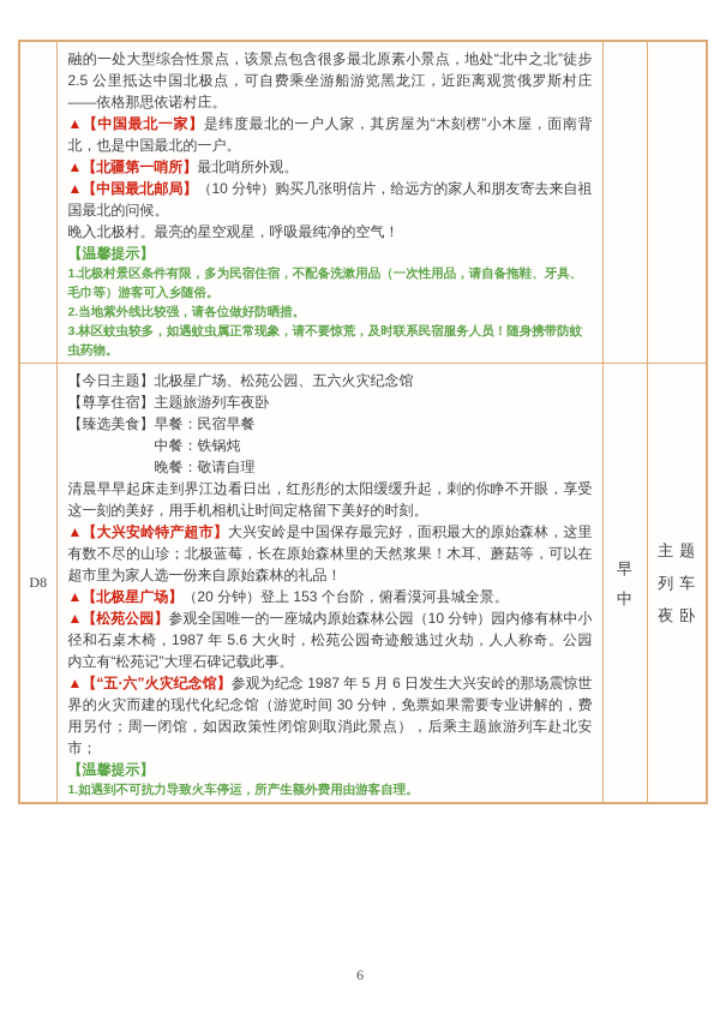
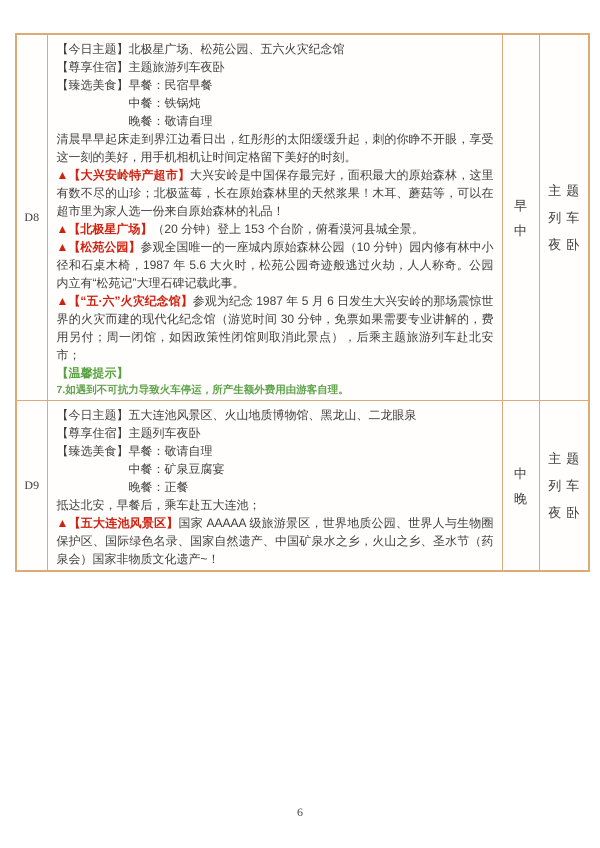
- 	融的一处大型综合性景点，该景点包含很多最北原素小景点，地处“北中之北”徒步 2.5 公里抵达中国北极点，可自费乘坐游船游览黑龙江，近距离观赏俄罗斯村庄——依格那思依诺村庄。▲【中国最北一家】是纬度最北的一户人家，其房屋为“木刻楞”小木屋，面南背北，也是中国最北的一户。▲【北疆第一哨所】最北哨所外观。▲【中国最北邮局】（10 分钟）购买几张明信片，给远方的家人和朋友寄去来自祖国最北的问候。晚入北极村。最亮的星空观星，呼吸最纯净的空气！【温馨提示】1.北极村景区条件有限，多为民宿住宿，不配备洗漱用品（一次性用品，请自备拖鞋、牙具、毛巾等）游客可入乡随俗。2.当地紫外线比较强，请各位做好防晒措。3.林区蚊虫较多，如遇蚊虫属正常现象，请不要惊荒，及时联系民宿服务人员！随身携带防蚊虫药物。
- D8	【今日主题】北极星广场、松苑公园、五六火灾纪念馆【尊享住宿】主题旅游列车夜卧【臻选美食】早餐：民宿早餐中餐：铁锅炖晚餐：敬请自理清晨早早起床走到界江边看日出，红彤彤的太阳缓缓升起，刺的你睁不开眼，享受这一刻的美好，用手机相机让时间定格留下美好的时刻。▲【大兴安岭特产超市】大兴安岭是中国保存最完好，面积最大的原始森林，这里有数不尽的山珍；北极蓝莓，长在原始森林里的天然浆果！木耳、蘑菇等，可以在超市里为家人选一份来自原始森林的礼品！▲【北极星广场】（20 分钟）登上 153 个台阶，俯看漠河县城全景。▲【松苑公园】参观全国唯一的一座城内原始森林公园（10 分钟）园内修有林中小径和石桌木椅，1987 年 5.6 大火时，松苑公园奇迹般逃过火劫，人人称奇。公园内立有“松苑记”大理石碑记载此事。▲【“五·六”火灾纪念馆】参观为纪念 1987 年 5 月 6 日发生大兴安岭的那场震惊世界的火灾而建的现代化纪念馆（游览时间 30 分钟，免票如果需要专业讲解的，费用另付；周一闭馆，如因政策性闭馆则取消此景点），后乘主题旅游列车赴北安市；【温馨提示】1.如遇到不可抗力导致火车停运，所产生额外费用由游客自理。	早中	主题列车夜卧
+ D8	【今日主题】北极星广场、松苑公园、五六火灾纪念馆【尊享住宿】主题旅游列车夜卧【臻选美食】早餐：民宿早餐中餐：铁锅炖晚餐：敬请自理清晨早早起床走到界江边看日出，红彤彤的太阳缓缓升起，刺的你睁不开眼，享受这一刻的美好，用手机相机让时间定格留下美好的时刻。▲【大兴安岭特产超市】大兴安岭是中国保存最完好，面积最大的原始森林，这里有数不尽的山珍；北极蓝莓，长在原始森林里的天然浆果！木耳、蘑菇等，可以在超市里为家人选一份来自原始森林的礼品！▲【北极星广场】（20 分钟）登上 153 个台阶，俯看漠河县城全景。▲【松苑公园】参观全国唯一的一座城内原始森林公园（10 分钟）园内修有林中小径和石桌木椅，1987 年 5.6 大火时，松苑公园奇迹般逃过火劫，人人称奇。公园内立有“松苑记”大理石碑记载此事。▲【“五·六”火灾纪念馆】参观为纪念 1987 年 5 月 6 日发生大兴安岭的那场震惊世界的火灾而建的现代化纪念馆（游览时间 30 分钟，免票如果需要专业讲解的，费用另付；周一闭馆，如因政策性闭馆则取消此景点），后乘主题旅游列车赴北安市；【温馨提示】7.如遇到不可抗力导致火车停运，所产生额外费用由游客自理。	早中	主题列车夜卧
+ D9	【今日主题】五大连池风景区、火山地质博物馆、黑龙山、二龙眼泉【尊享住宿】主题列车夜卧【臻选美食】早餐：敬请自理中餐：矿泉豆腐宴晚餐：正餐抵达北安，早餐后，乘车赴五大连池；▲【五大连池风景区】国家 AAAAA 级旅游景区，世界地质公园、世界人与生物圈保护区、国际绿色名录、国家自然遗产、中国矿泉水之乡，火山之乡、圣水节（药泉会）国家非物质文化遗产~！	中晚	主题列车夜卧
  6
